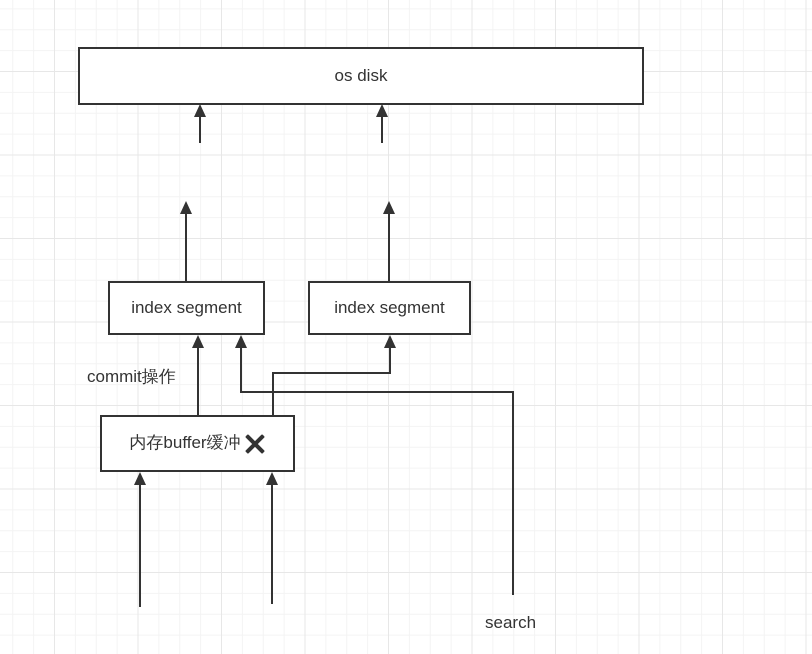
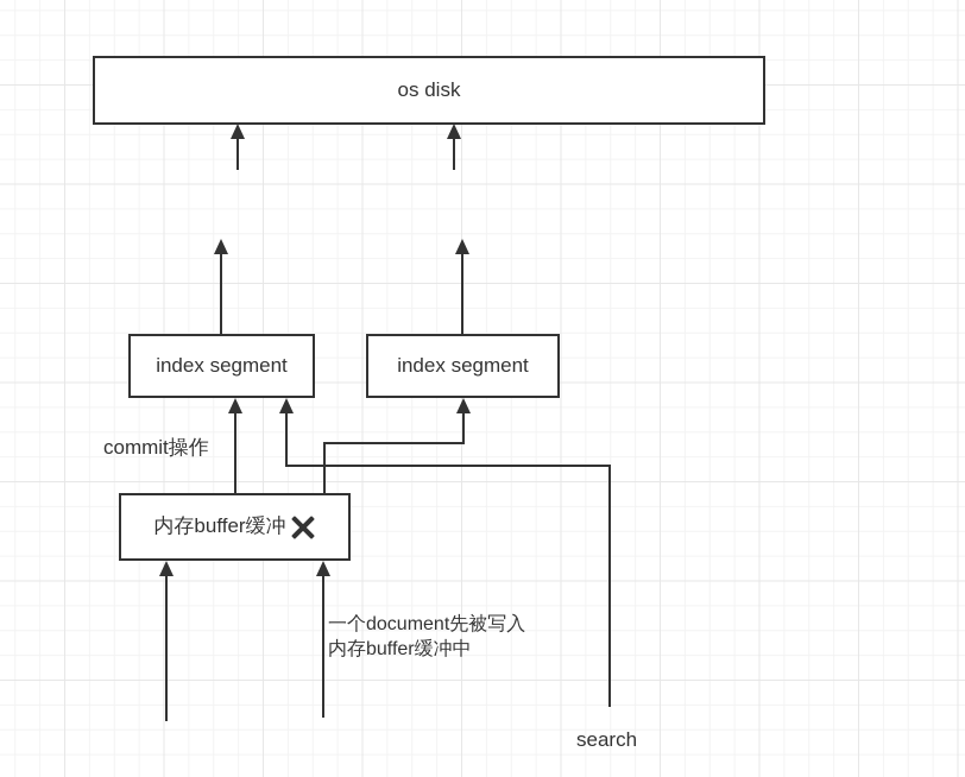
  os disk
  index segment
  index segment
  内存buffer缓冲
  commit操作
+ 一个document先被写入
+ 内存buffer缓冲中
  search
